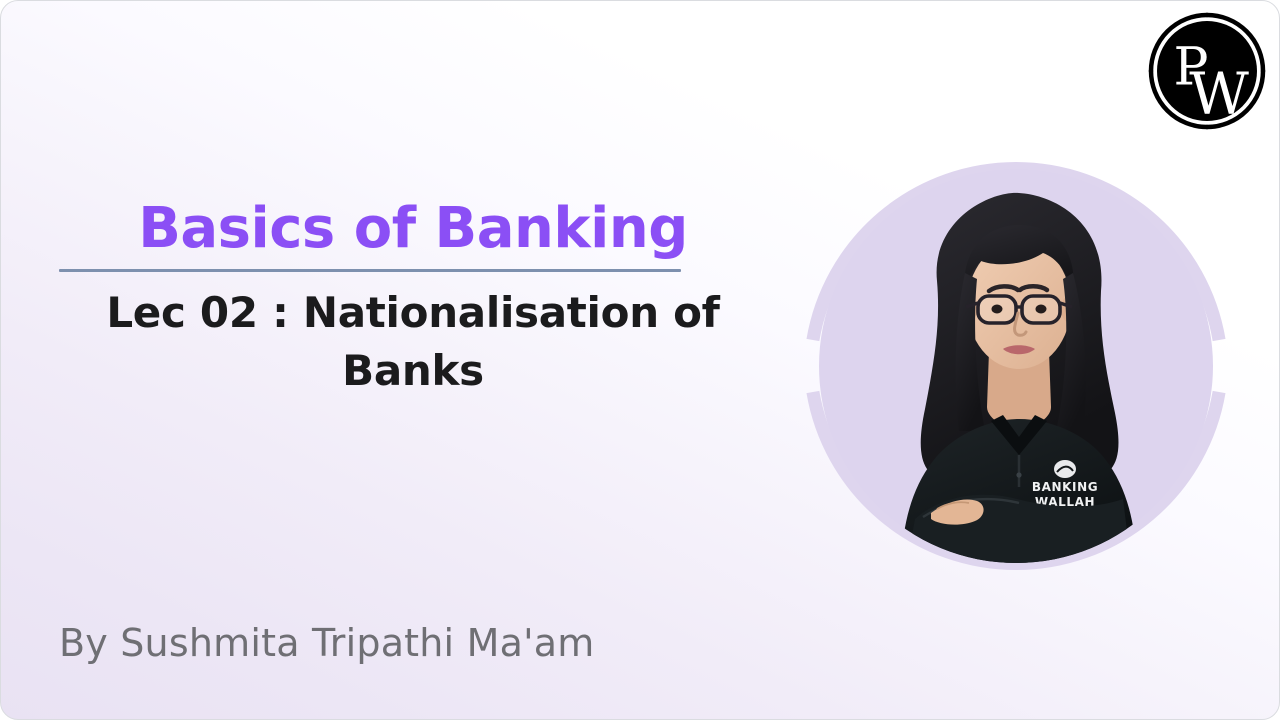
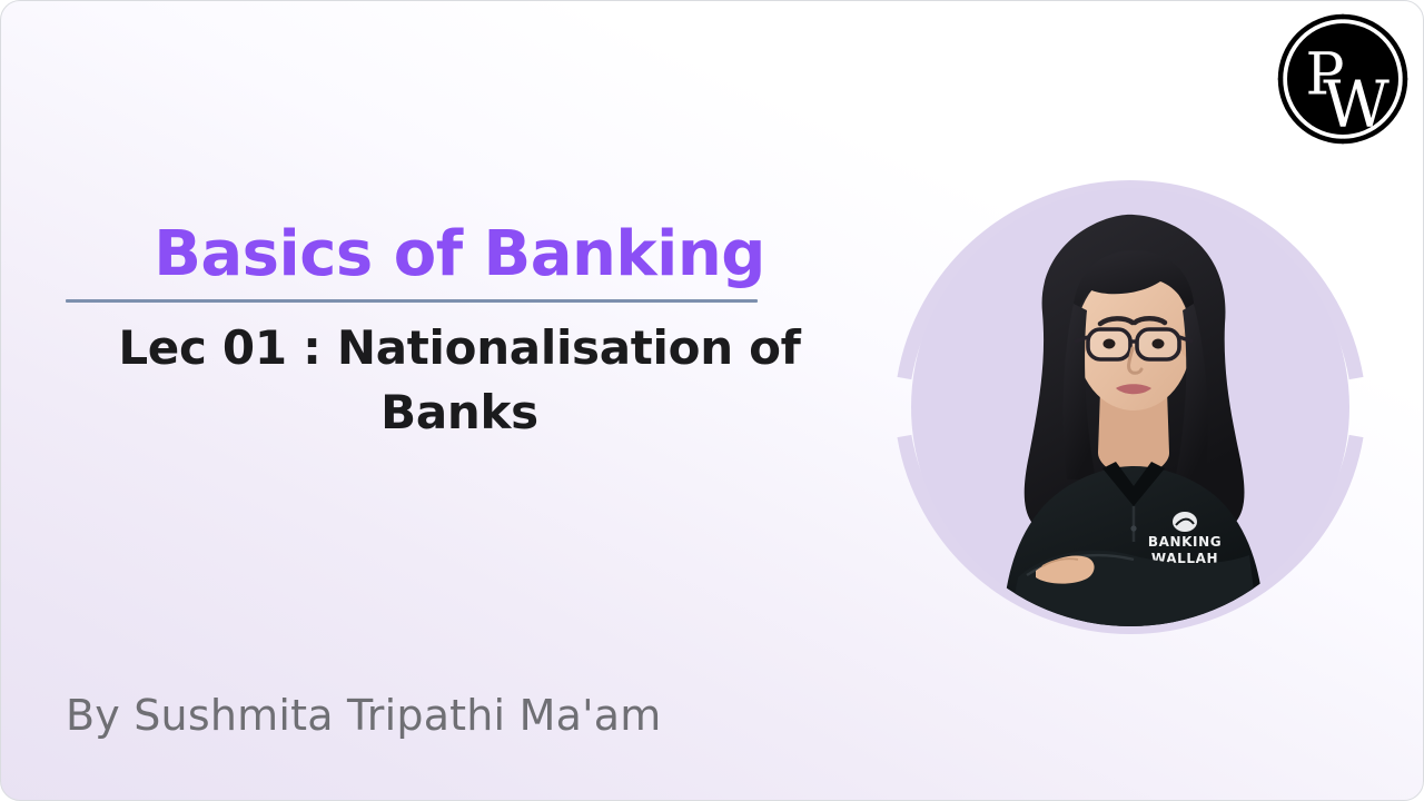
  P
  W
  BANKING
  WALLAH
  Basics of Banking
- Lec 02 : Nationalisation of Banks
+ Lec 01 : Nationalisation of Banks
  By Sushmita Tripathi Ma'am
